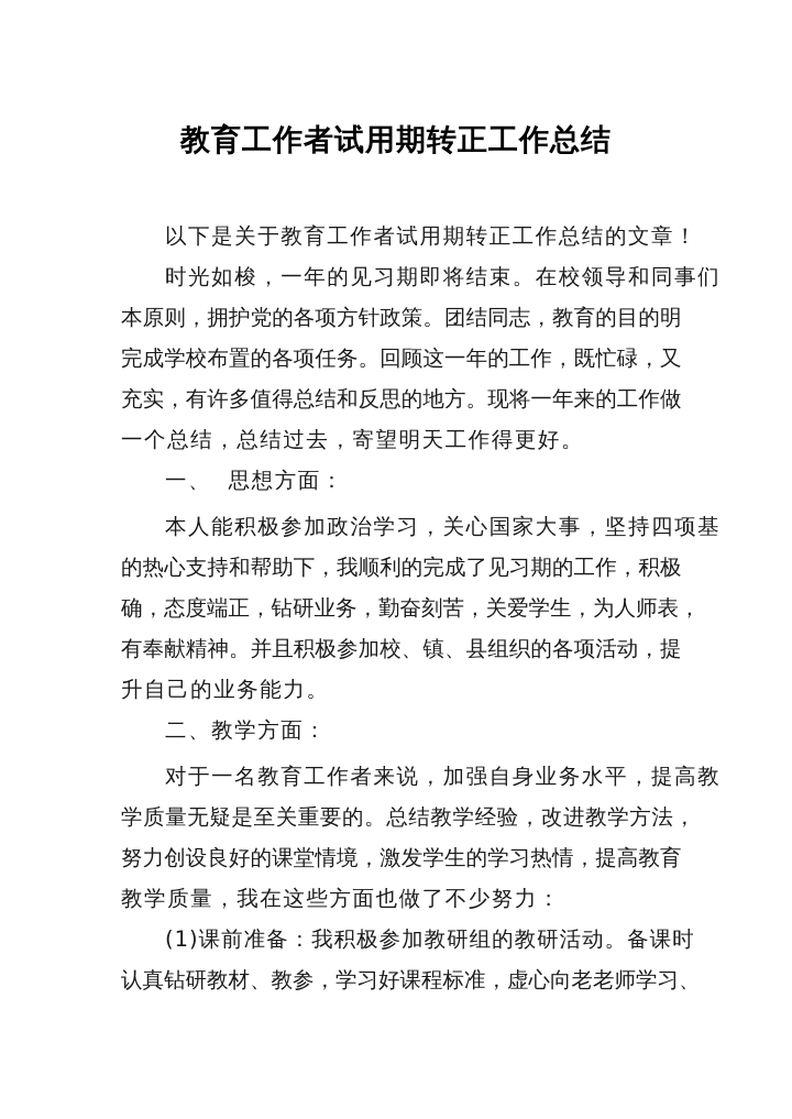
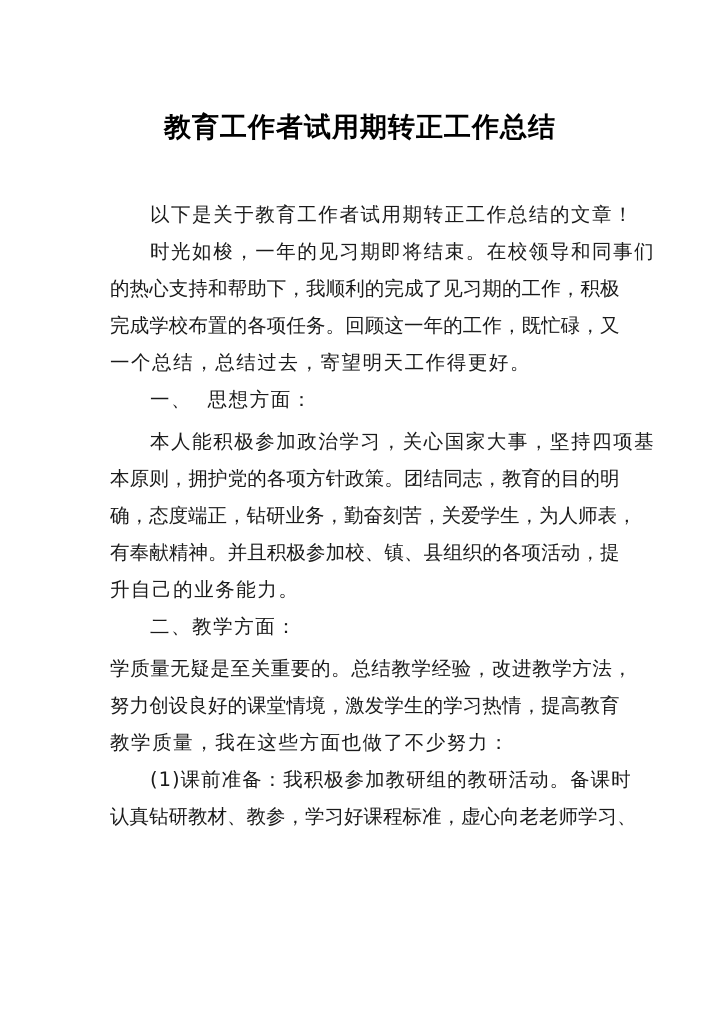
  教育工作者试用期转正工作总结
  以下是关于教育工作者试用期转正工作总结的文章！
  时光如梭，一年的见习期即将结束。在校领导和同事们
- 本原则，拥护党的各项方针政策。团结同志，教育的目的明
+ 的热心支持和帮助下，我顺利的完成了见习期的工作，积极
  完成学校布置的各项任务。回顾这一年的工作，既忙碌，又
- 充实，有许多值得总结和反思的地方。现将一年来的工作做
  一个总结，总结过去，寄望明天工作得更好。
  一、 思想方面：
  本人能积极参加政治学习，关心国家大事，坚持四项基
- 的热心支持和帮助下，我顺利的完成了见习期的工作，积极
+ 本原则，拥护党的各项方针政策。团结同志，教育的目的明
  确，态度端正，钻研业务，勤奋刻苦，关爱学生，为人师表，
  有奉献精神。并且积极参加校、镇、县组织的各项活动，提
  升自己的业务能力。
  二、教学方面：
- 对于一名教育工作者来说，加强自身业务水平，提高教
  学质量无疑是至关重要的。总结教学经验，改进教学方法，
  努力创设良好的课堂情境，激发学生的学习热情，提高教育
  教学质量，我在这些方面也做了不少努力：
  (1)课前准备：我积极参加教研组的教研活动。备课时
  认真钻研教材、教参，学习好课程标准，虚心向老老师学习、
